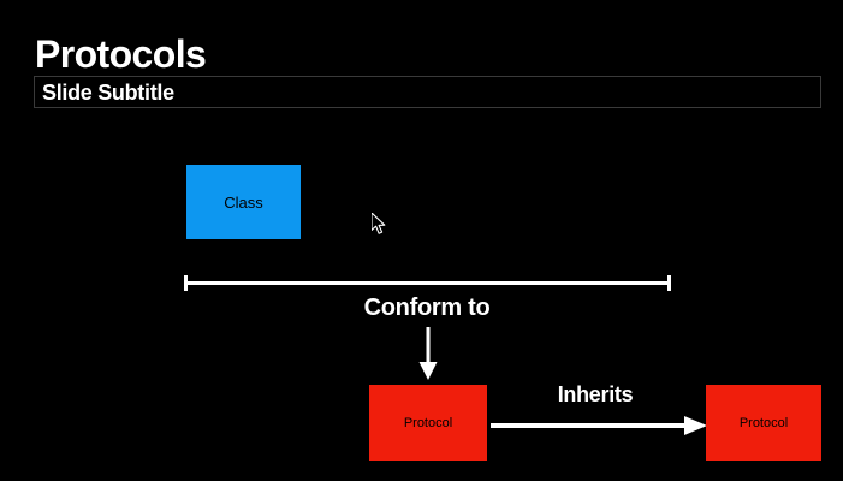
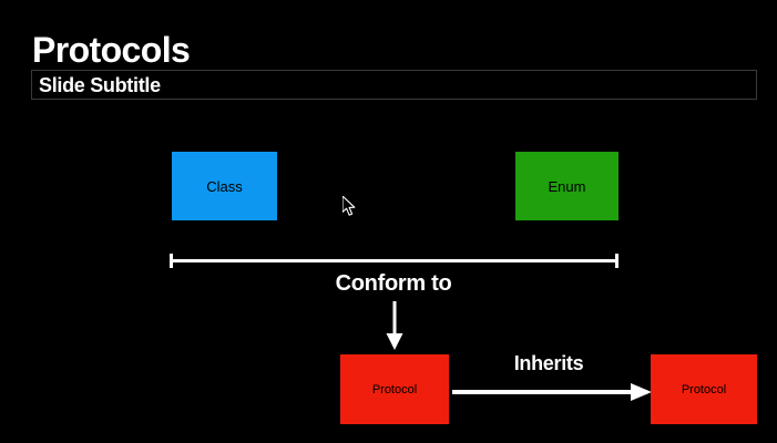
  Protocols
  Slide Subtitle
  Class
+ Enum
  Conform to
  Protocol
  Inherits
  Protocol
